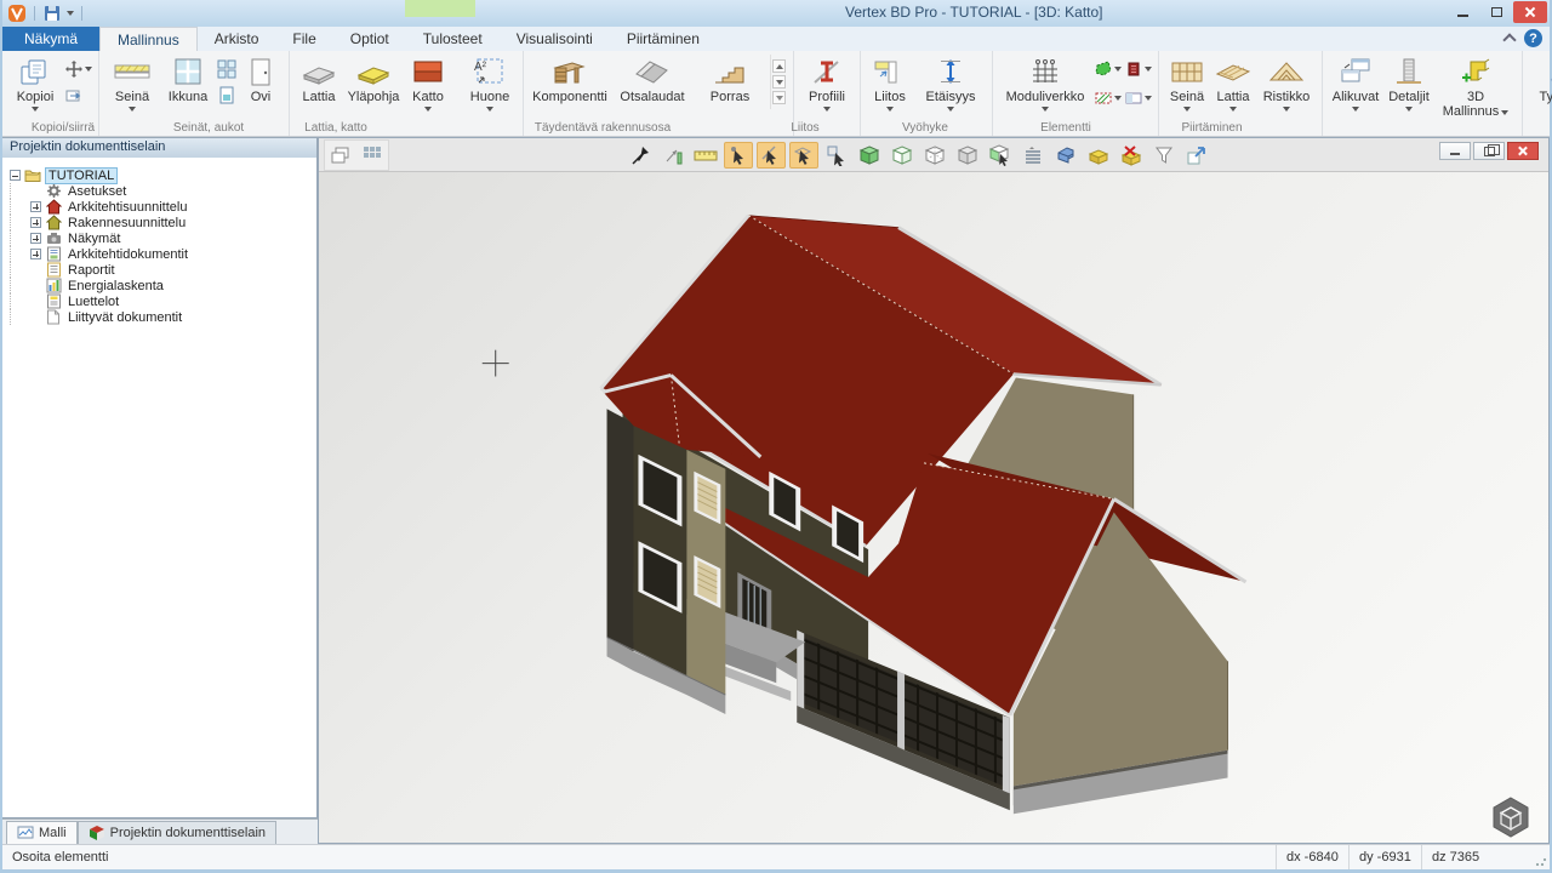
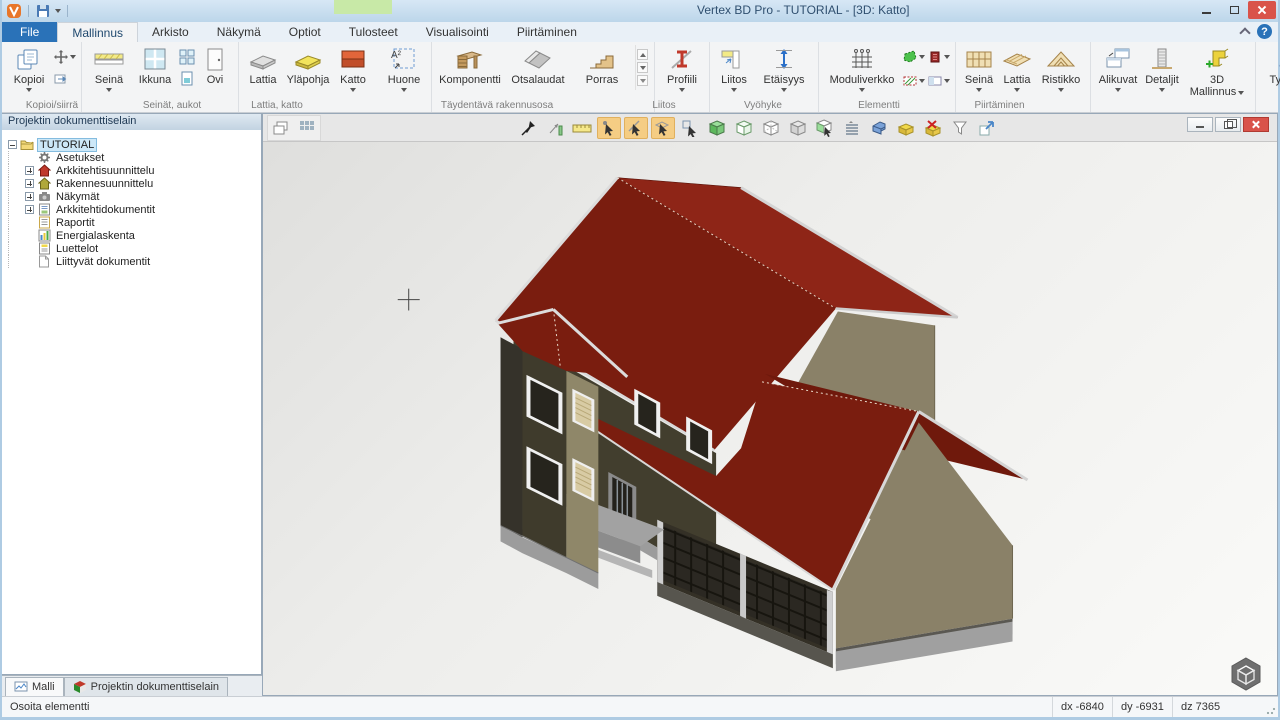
  Vertex BD Pro - TUTORIAL - [3D: Katto]
- Näkymä
+ File
  Mallinnus
  Arkisto
- File
+ Näkymä
  Optiot
  Tulosteet
  Visualisointi
  Piirtäminen
  ?
  Kopioi
  Seinä
  Ikkuna
  Ovi
  Lattia
  Yläpohja
  Katto
  A²
  Huone
  Komponentti
  Otsalaudat
  Porras
  Profiili
  Liitos
  Etäisyys
  Moduliverkko
  Seinä
  Lattia
  Ristikko
  Alikuvat
  Detaljit
  3D
  Mallinnus
  Kopioi/siirrä
  Seinät, aukot
  Lattia, katto
  Täydentävä rakennusosa
  Liitos
  Vyöhyke
  Elementti
  Piirtäminen
  Projektin dokumenttiselain
  TUTORIAL
  Asetukset
  Arkkitehtisuunnittelu
  Rakennesuunnittelu
  Näkymät
  Arkkitehtidokumentit
  Raportit
  Energialaskenta
  Luettelot
  Liittyvät dokumentit
  Malli
  Projektin dokumenttiselain
  Osoita elementti
  dx -6840
  dy -6931
  dz 7365
